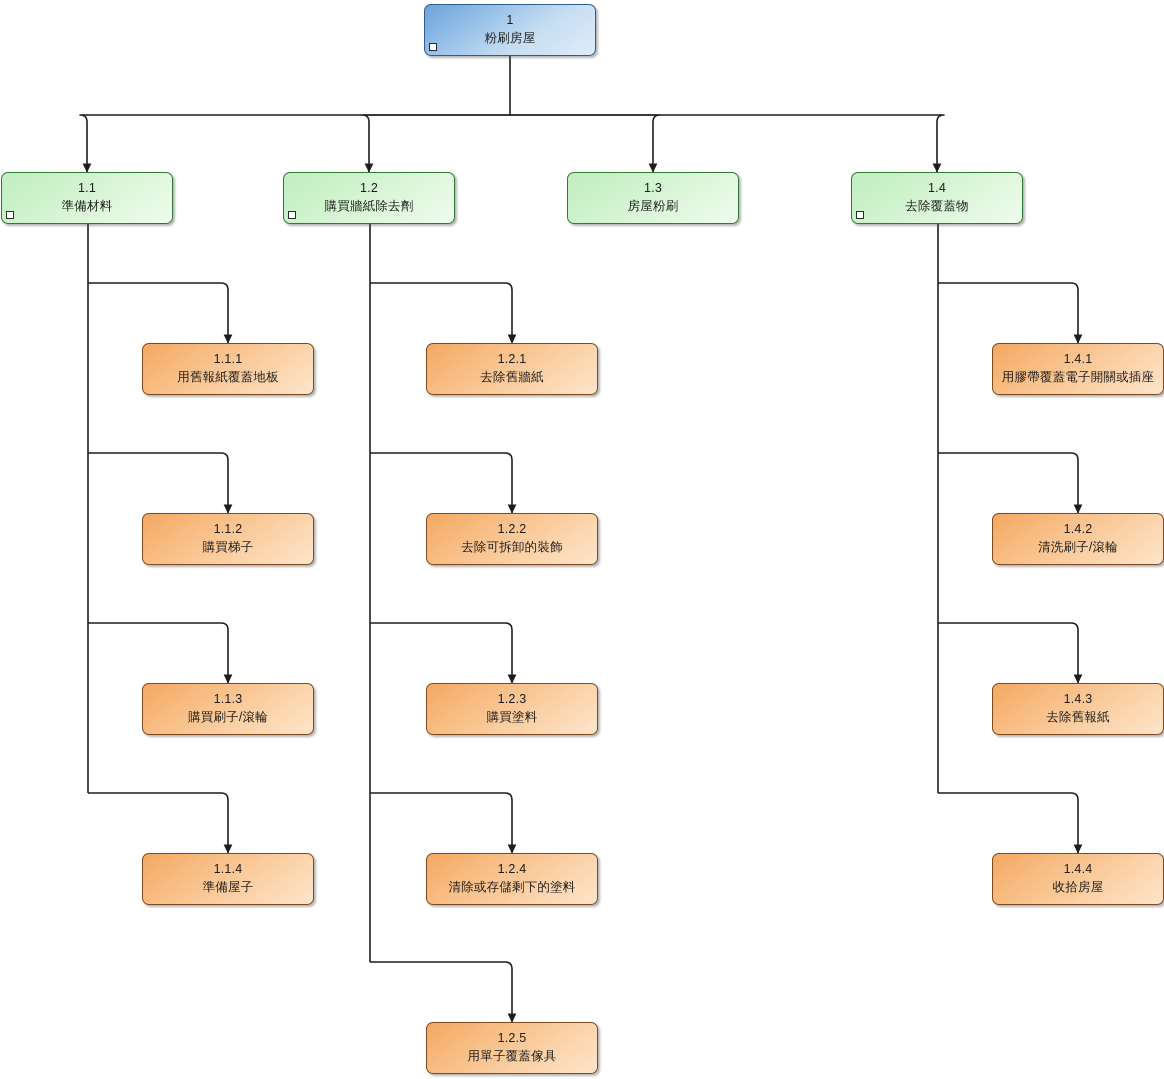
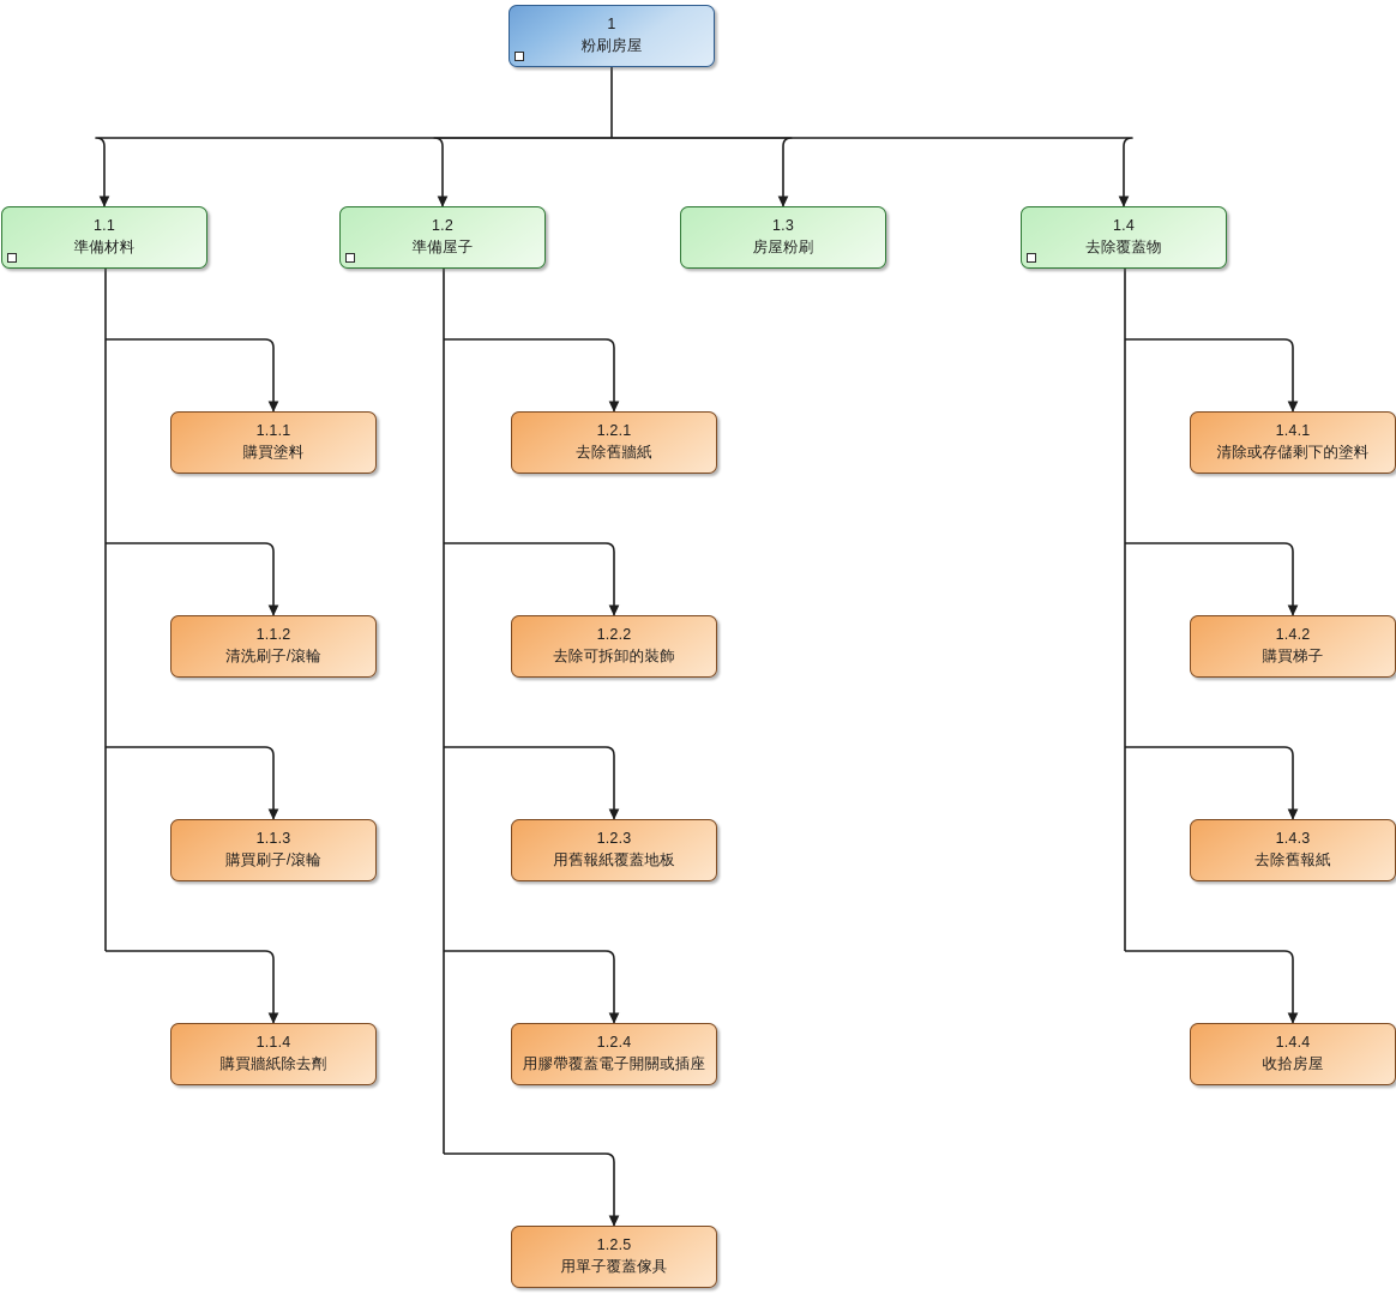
  1
  粉刷房屋
  1.1
  準備材料
  1.2
- 購買牆紙除去劑
+ 準備屋子
  1.3
  房屋粉刷
  1.4
  去除覆蓋物
  1.1.1
- 用舊報紙覆蓋地板
+ 購買塗料
  1.1.2
- 購買梯子
+ 清洗刷子/滾輪
  1.1.3
  購買刷子/滾輪
  1.1.4
- 準備屋子
+ 購買牆紙除去劑
  1.2.1
  去除舊牆紙
  1.2.2
  去除可拆卸的裝飾
  1.2.3
- 購買塗料
+ 用舊報紙覆蓋地板
  1.2.4
- 清除或存儲剩下的塗料
+ 用膠帶覆蓋電子開關或插座
  1.2.5
  用單子覆蓋傢具
  1.4.1
- 用膠帶覆蓋電子開關或插座
+ 清除或存儲剩下的塗料
  1.4.2
- 清洗刷子/滾輪
+ 購買梯子
  1.4.3
  去除舊報紙
  1.4.4
  收拾房屋
